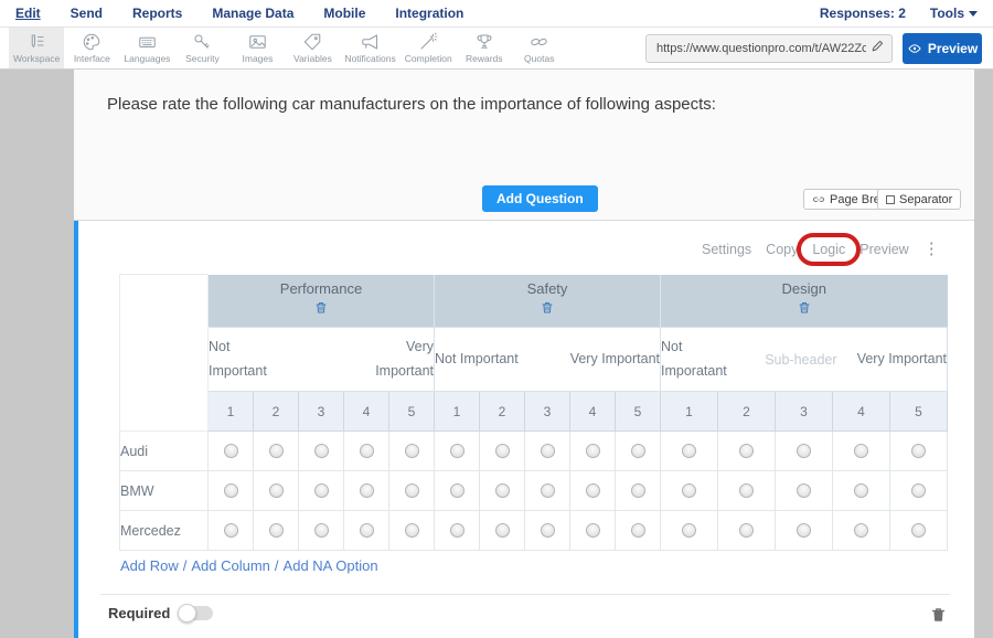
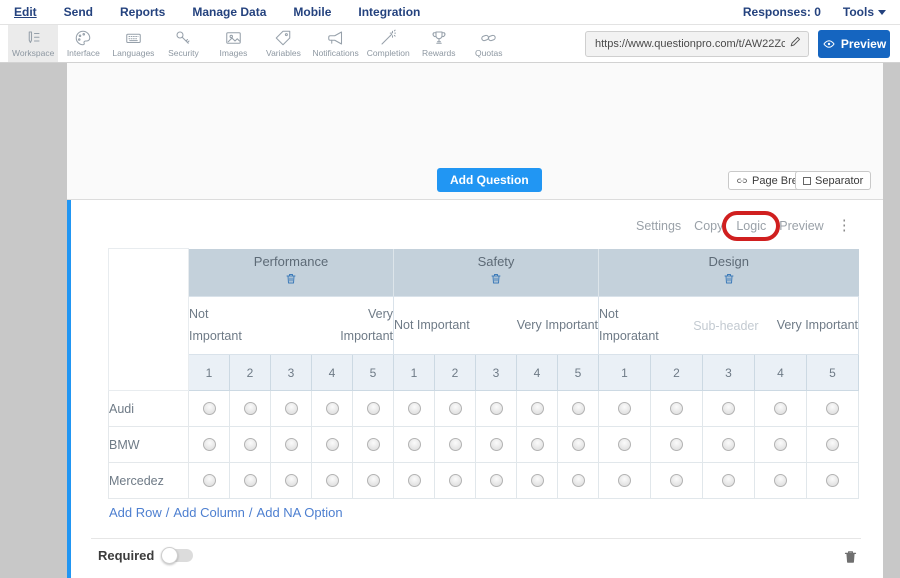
  Edit
  Send
  Reports
  Manage Data
  Mobile
  Integration
- Responses: 2
+ Responses: 0
  Tools
  Workspace
  Interface
  Languages
  Security
  Images
  Variables
  Notifications
  Completion
  Rewards
  Quotas
  https://www.questionpro.com/t/AW22Zc
  Preview
- Please rate the following car manufacturers on the importance of following aspects:
  Add Question
  Separator
  Settings
  Copy
  Logic
  Preview
  ⋮
  	Performance	Safety	Design
  Not Important Very Important	Not Important Very Important	Not Imporatant Sub-header Very Important
  1	2	3	4	5	1	2	3	4	5	1	2	3	4	5
  Audi
  BMW
  Mercedez
  Add Row / Add Column / Add NA Option
  Required
